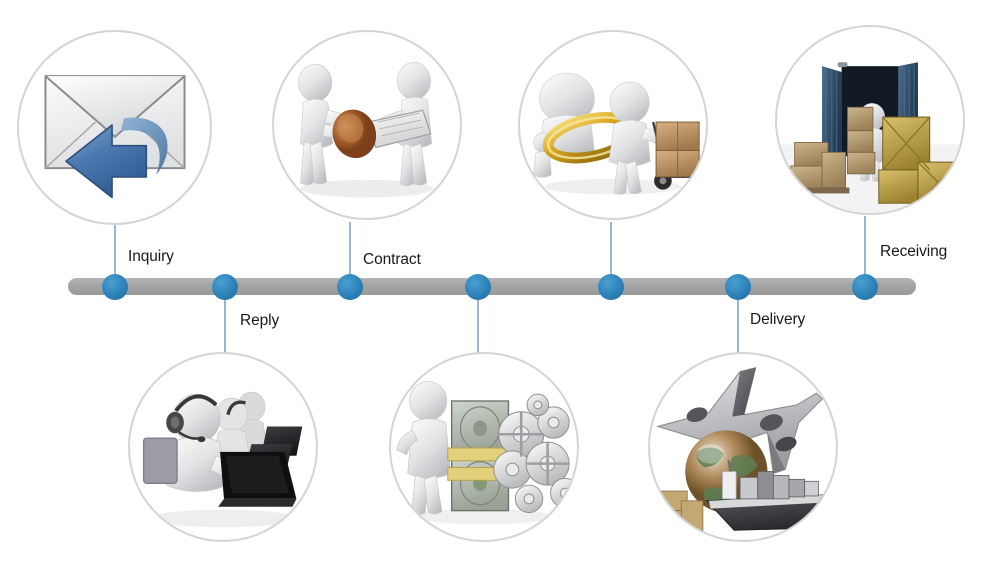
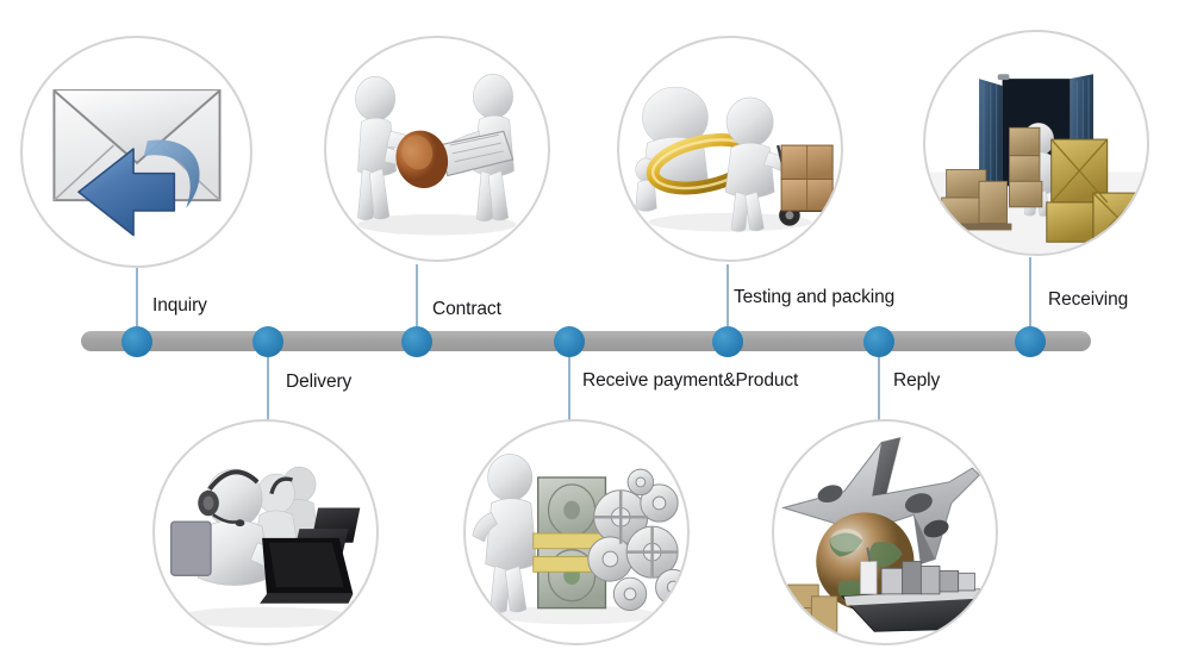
  Inquiry
- Reply
+ Delivery
  Contract
+ Receive payment&Product
+ Testing and packing
- Delivery
+ Reply
  Receiving
